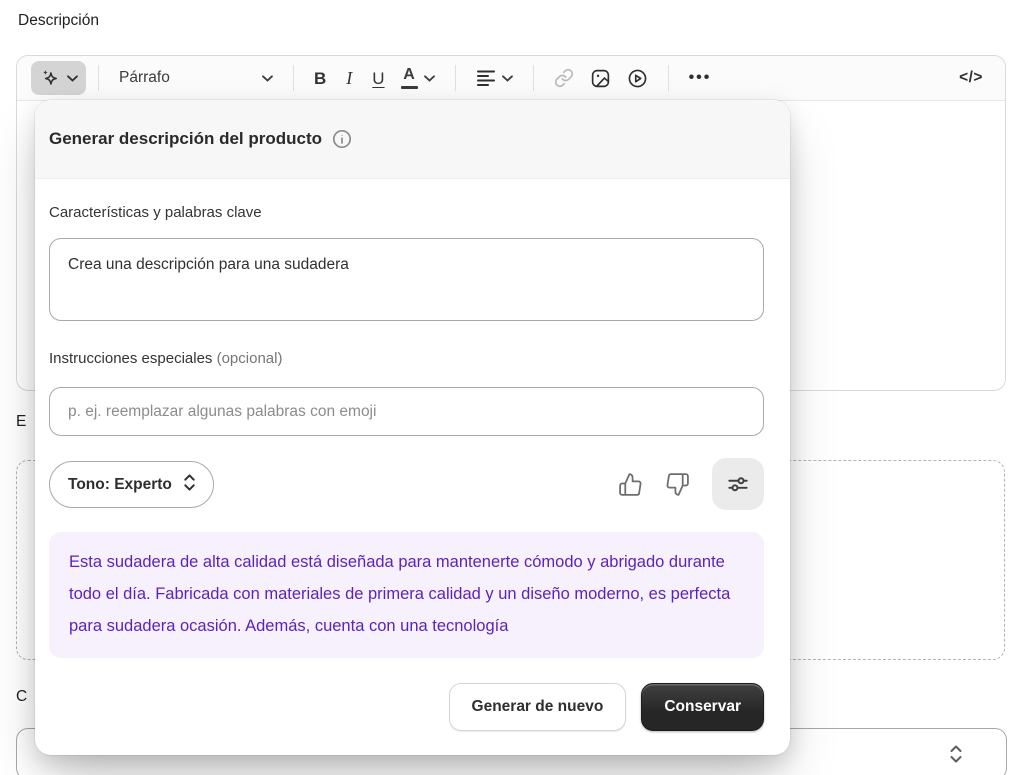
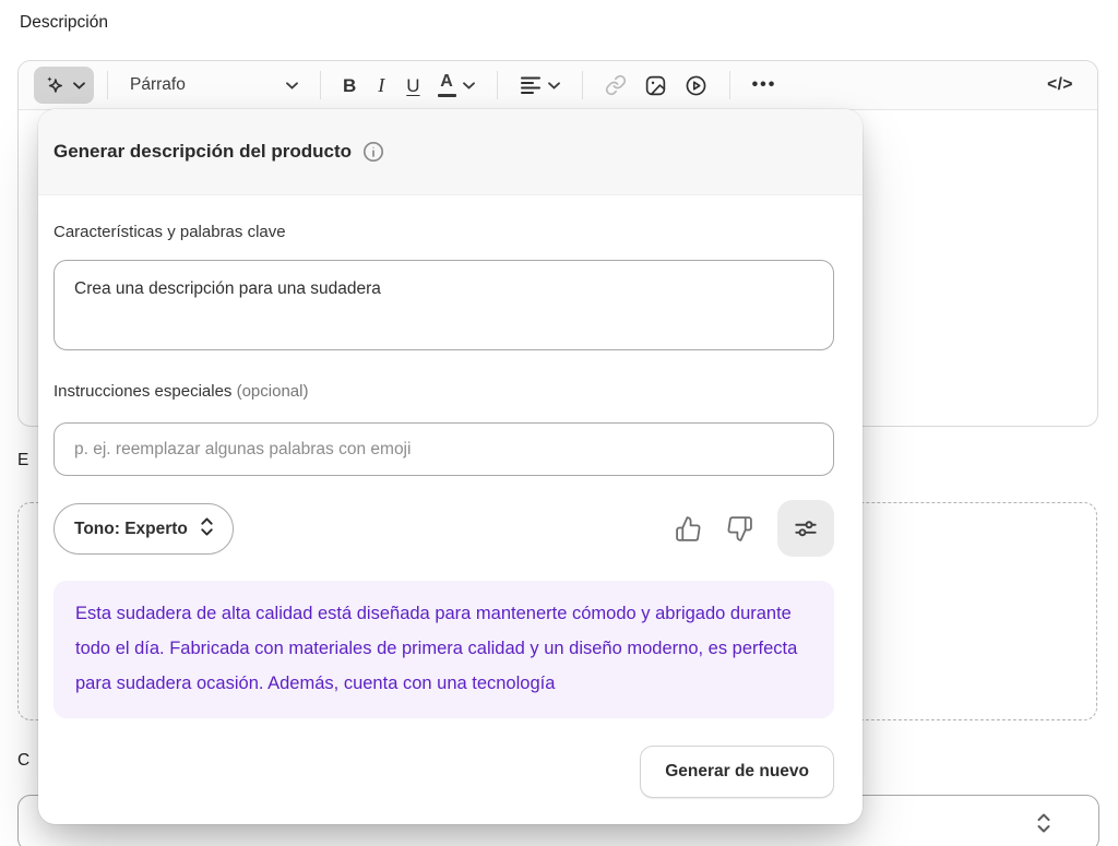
  Descripción
  Párrafo
  B
  I
  U
  A
  •••
  </>
  E
  C
  Generar descripción del producto
  Características y palabras clave
  Crea una descripción para una sudadera
  Instrucciones especiales (opcional)
  p. ej. reemplazar algunas palabras con emoji
  Tono: Experto
  Esta sudadera de alta calidad está diseñada para mantenerte cómodo y abrigado durante todo el día. Fabricada con materiales de primera calidad y un diseño moderno, es perfecta para sudadera ocasión. Además, cuenta con una tecnología
  Generar de nuevo
- Conservar
